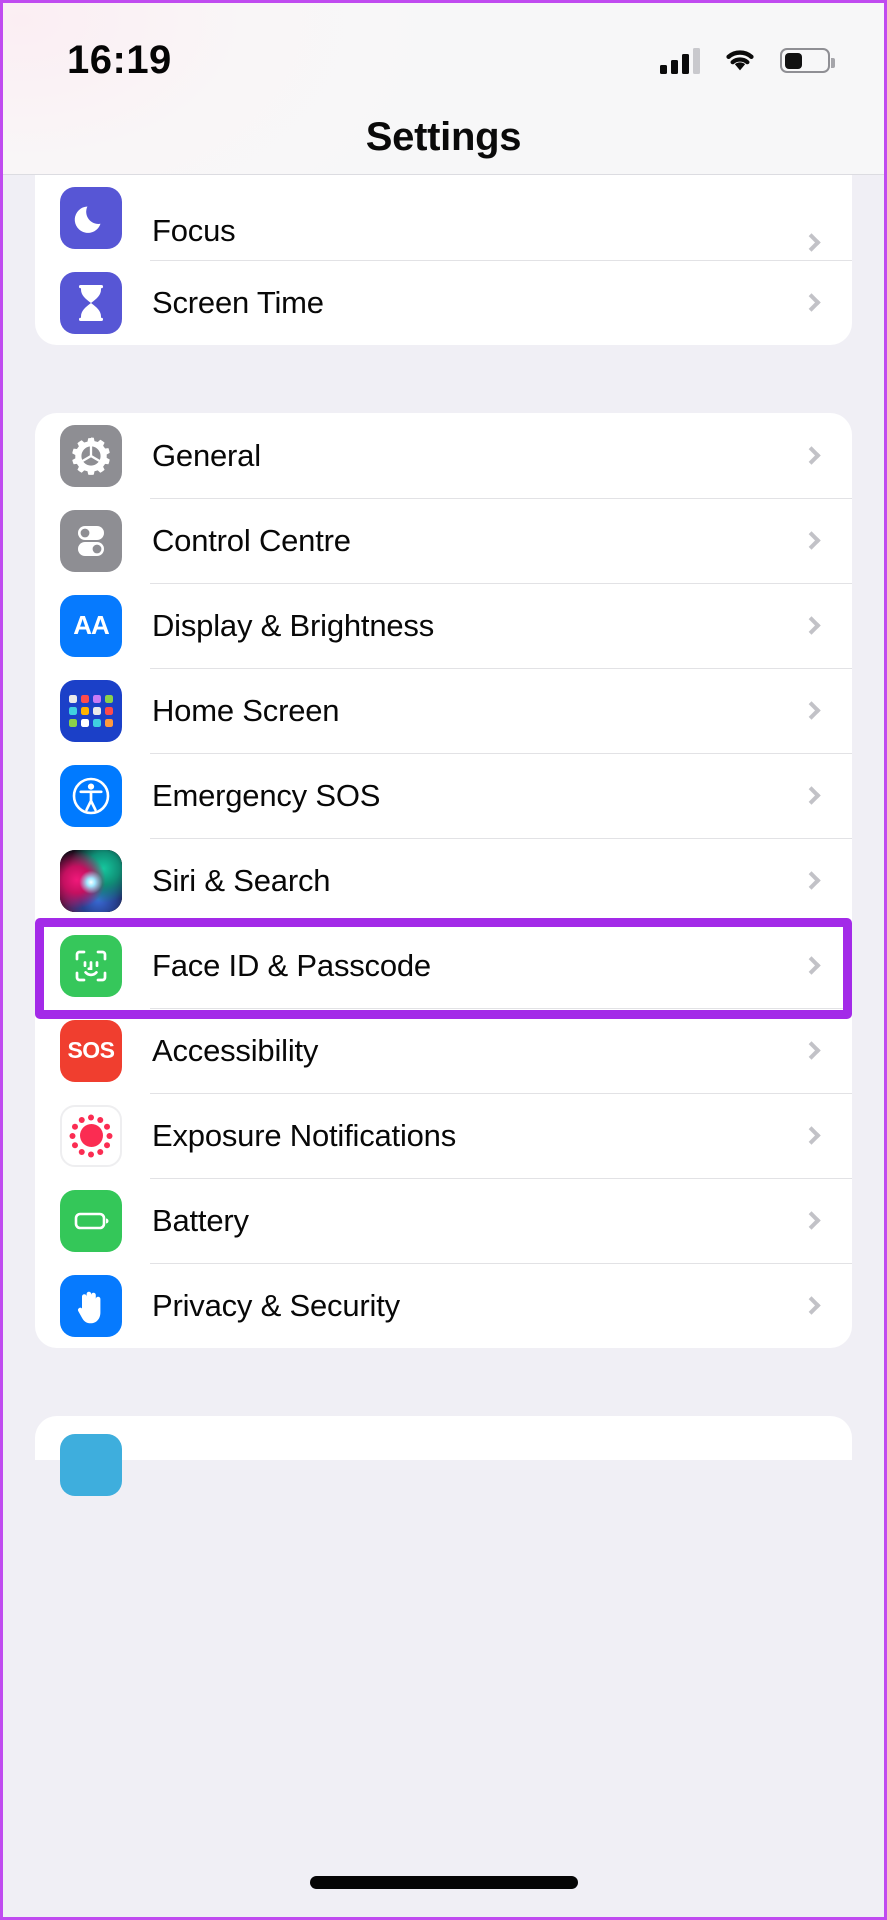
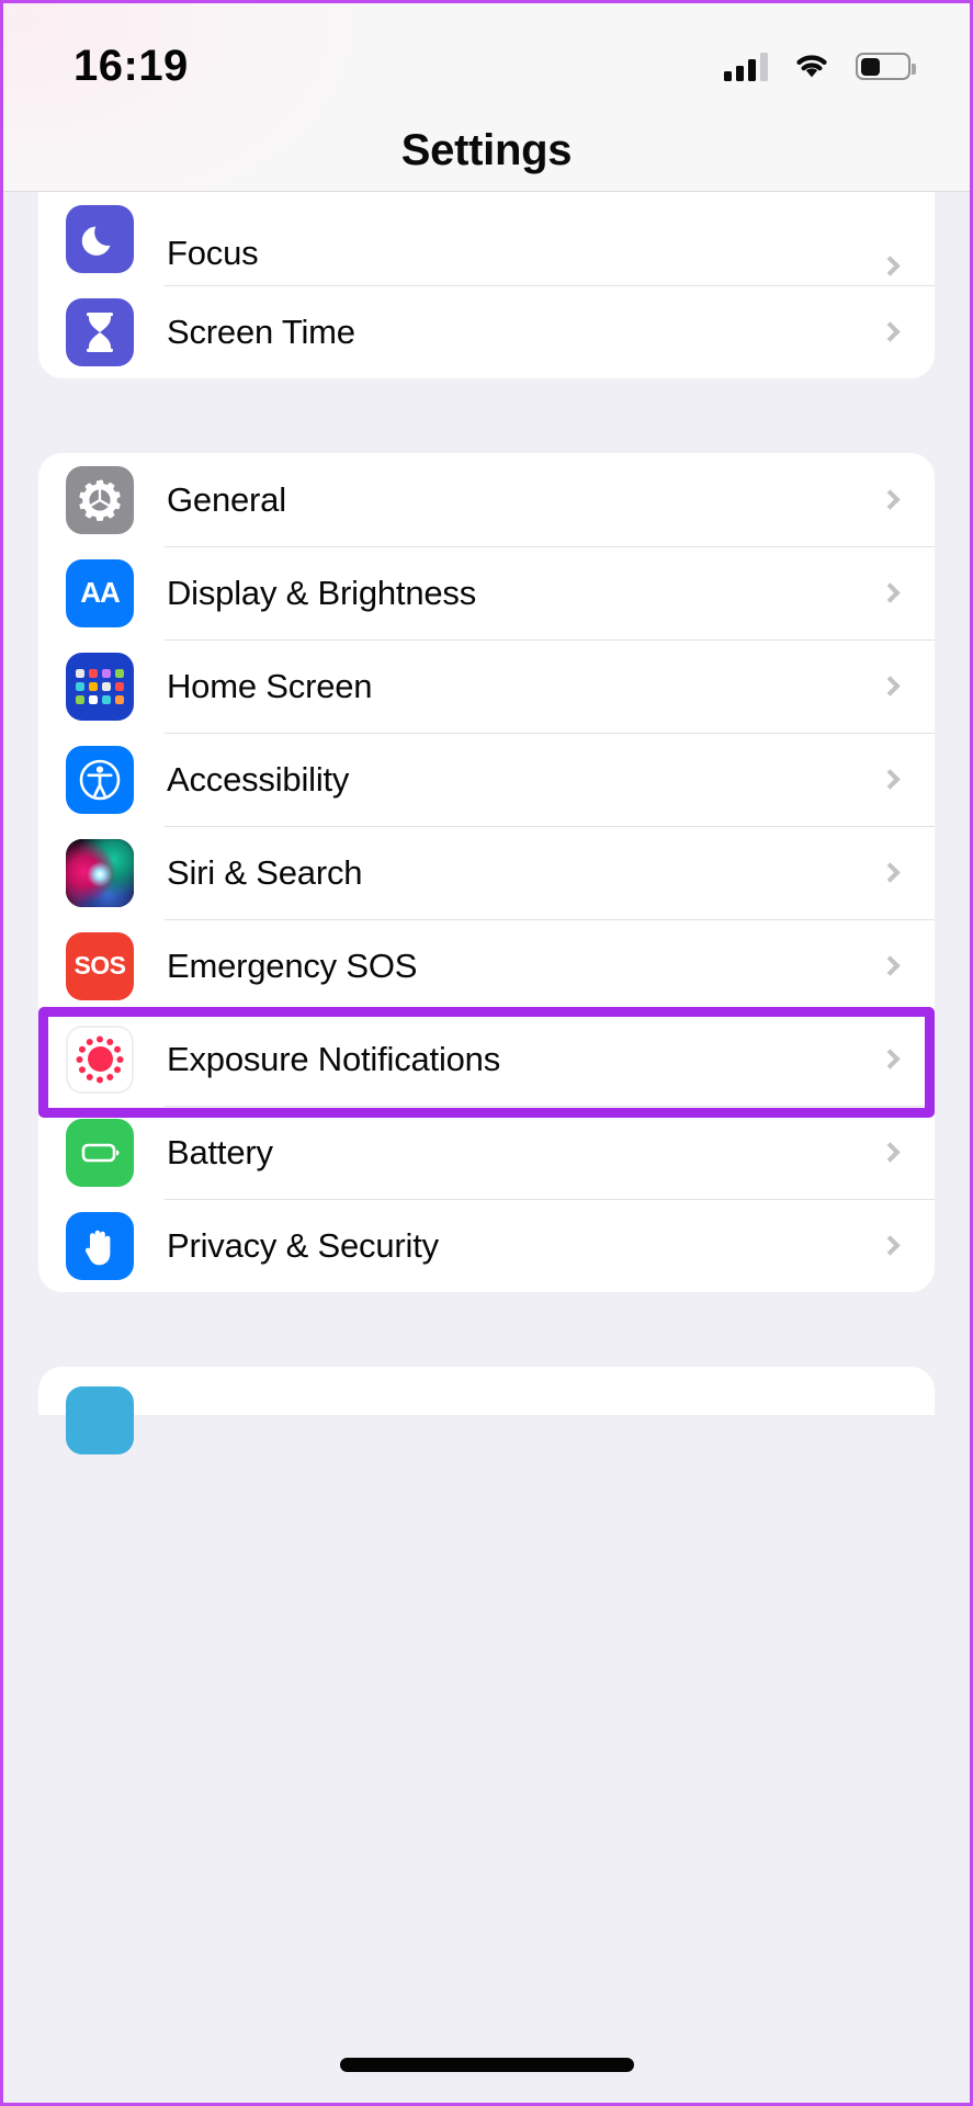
  16:19
  Settings
  Focus
  Screen Time
  General
- Control Centre
  AA
  Display & Brightness
  Home Screen
- Emergency SOS
+ Accessibility
  Siri & Search
- Face ID & Passcode
  SOS
- Accessibility
+ Emergency SOS
  Exposure Notifications
  Battery
  Privacy & Security
